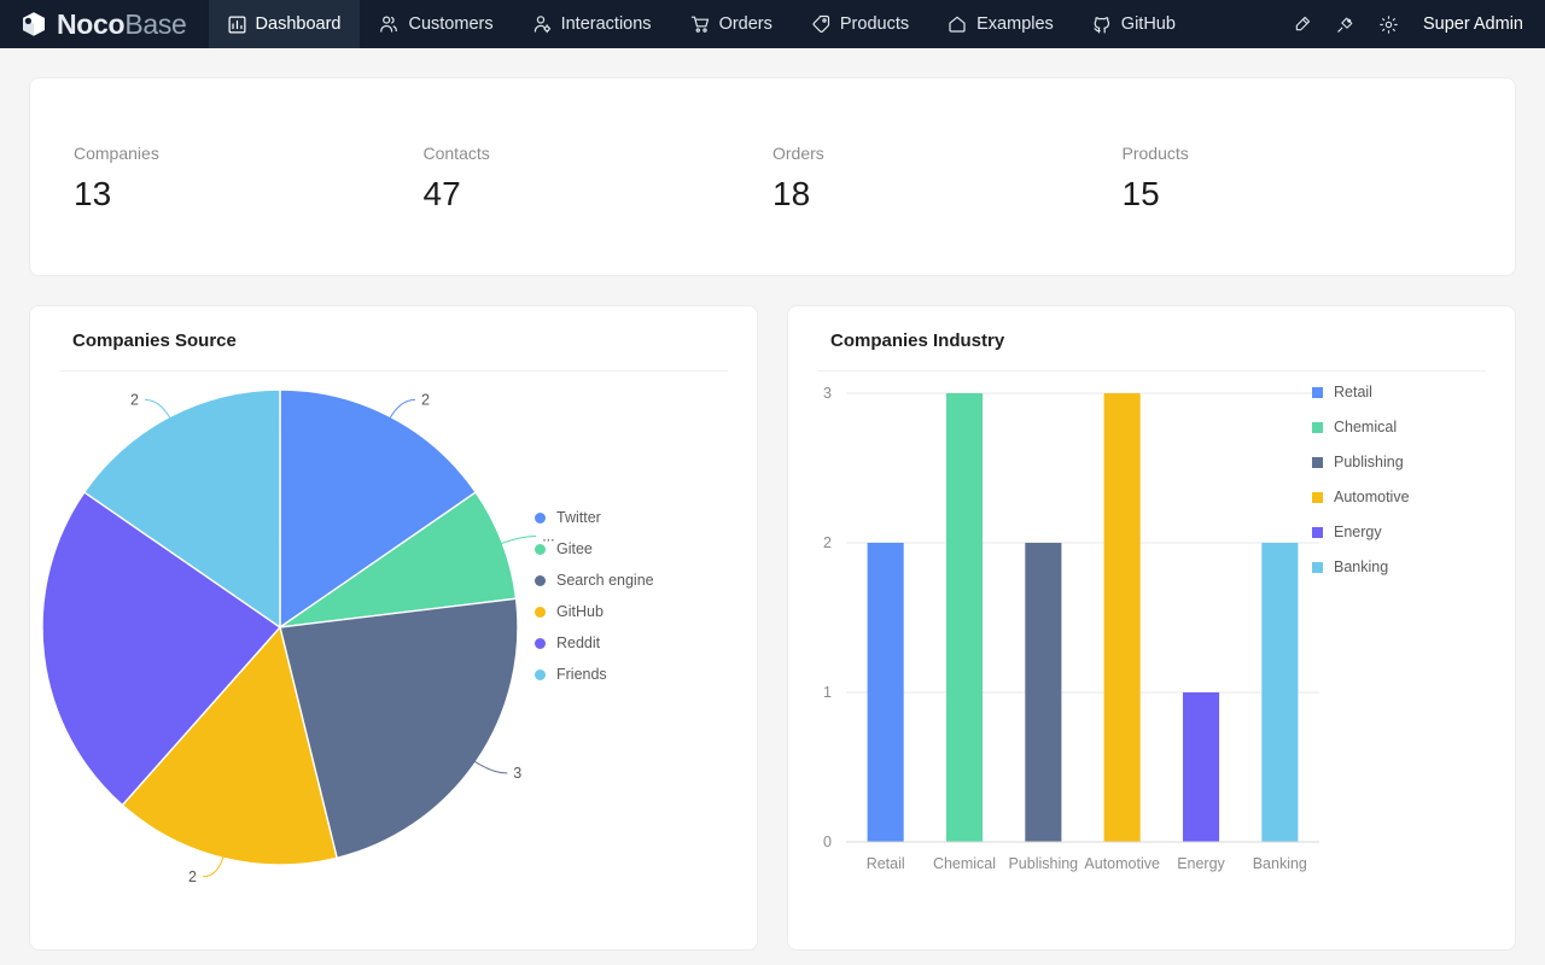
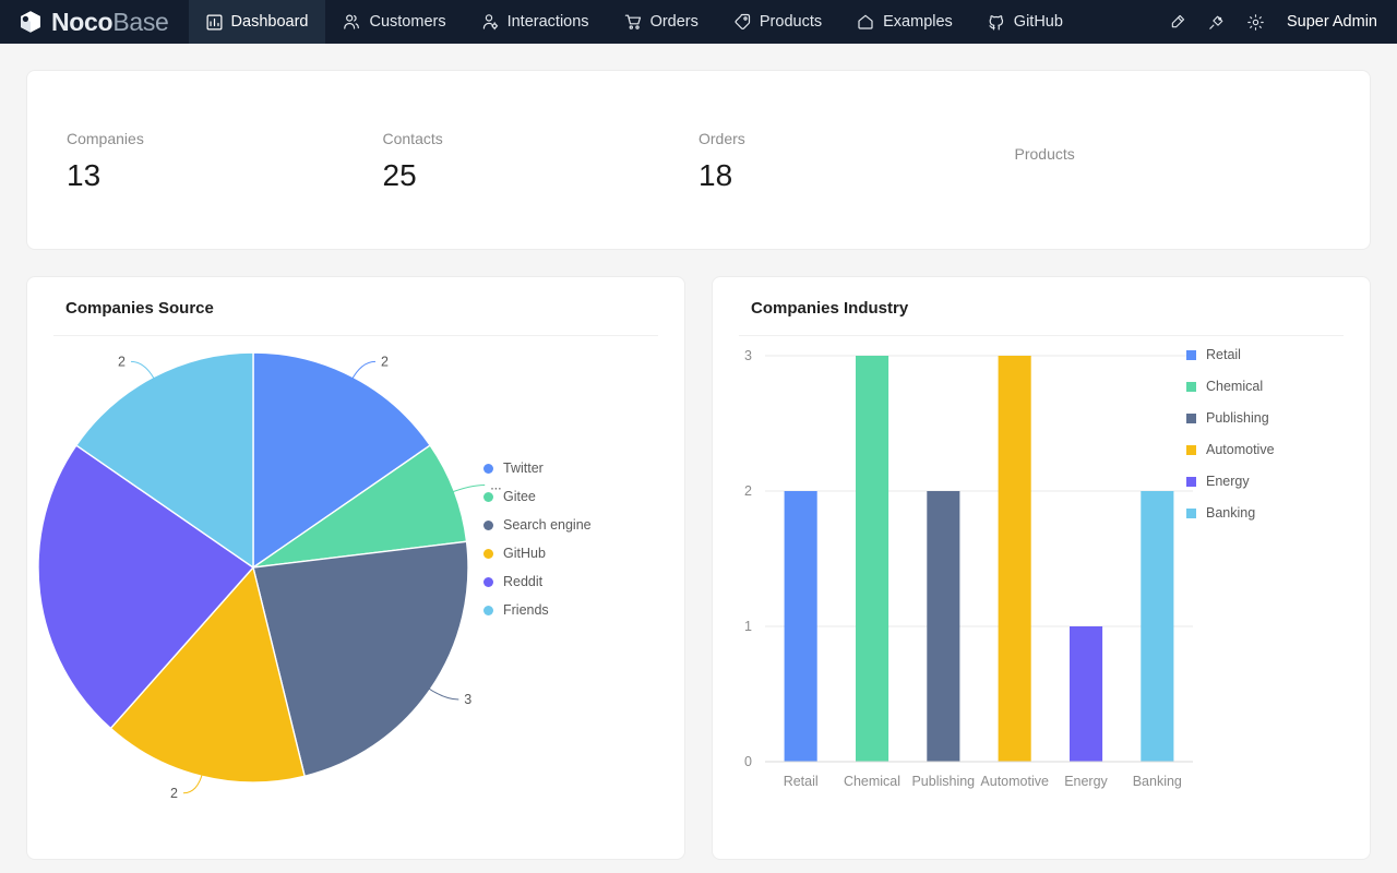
  NocoBase
  Dashboard
  Customers
  Interactions
  Orders
  Products
  Examples
  GitHub
  Super Admin
  Companies
  13
  Contacts
- 47
+ 25
  Orders
  18
  Products
- 15
  Companies Source
  2
  ...
  3
  2
  2
  Twitter
  Gitee
  Search engine
  GitHub
  Reddit
  Friends
  Companies Industry
  0
  1
  2
  3
  Retail
  Chemical
  Publishing
  Automotive
  Energy
  Banking
  Retail
  Chemical
  Publishing
  Automotive
  Energy
  Banking
